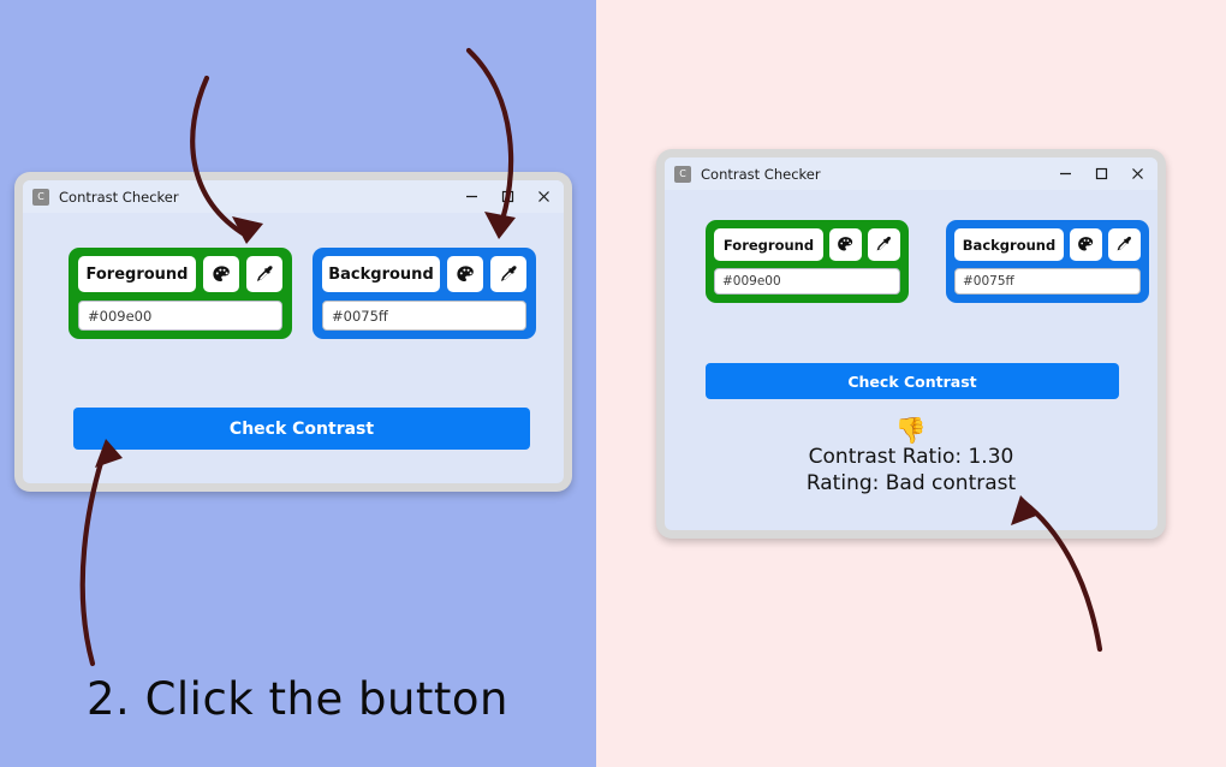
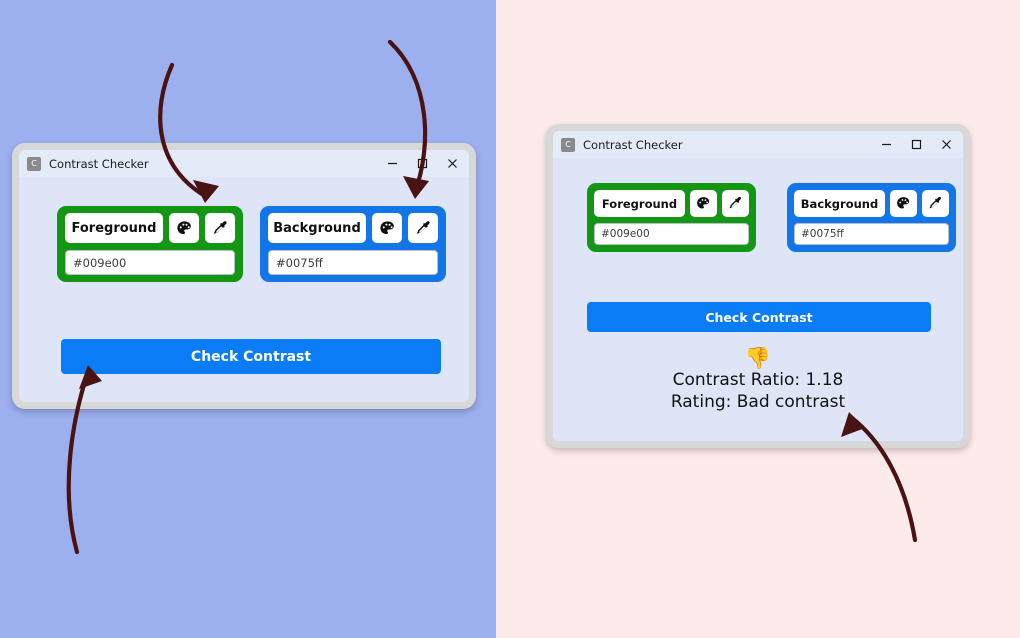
  C
  Contrast Checker
  Foreground
  #009e00
  Background
  #0075ff
  Check Contrast
  C
  Contrast Checker
  Foreground
  #009e00
  Background
  #0075ff
  Check Contrast
  👎
- Contrast Ratio: 1.30
+ Contrast Ratio: 1.18
  Rating: Bad contrast
- 2. Click the button
